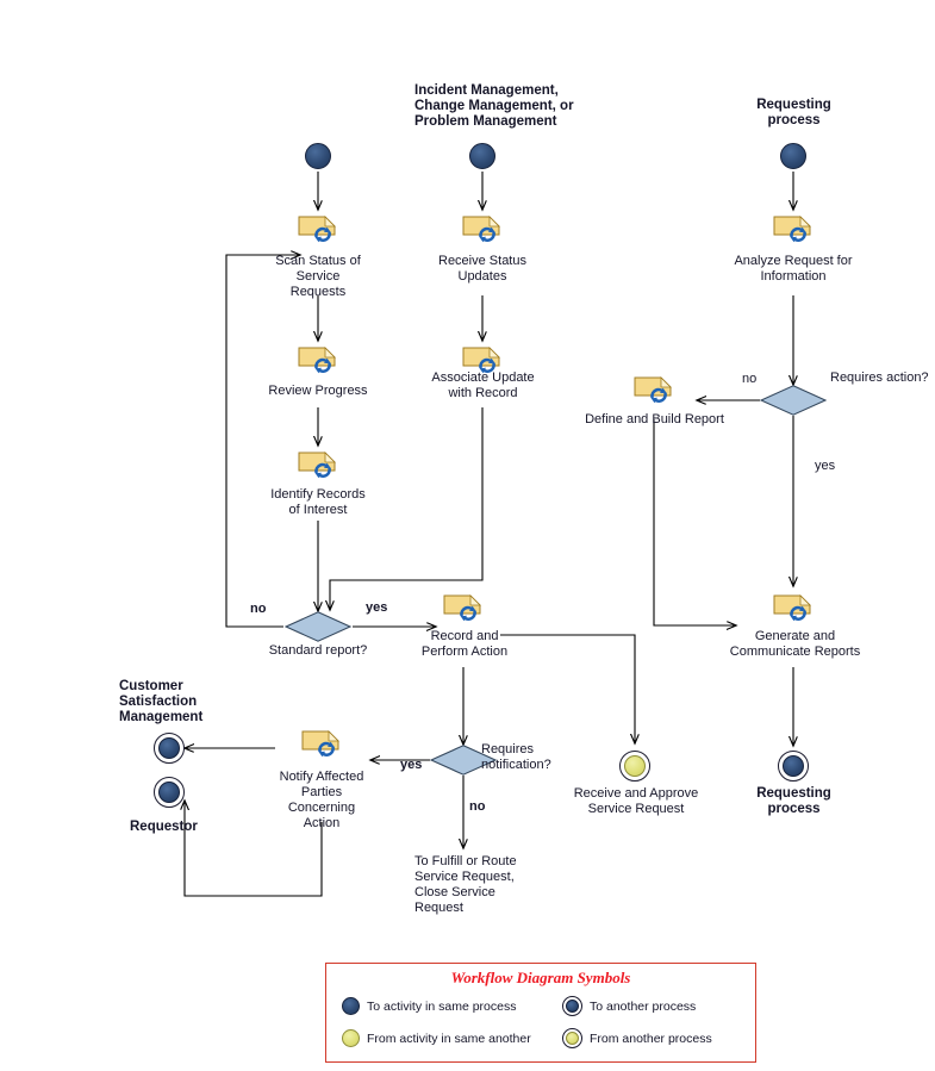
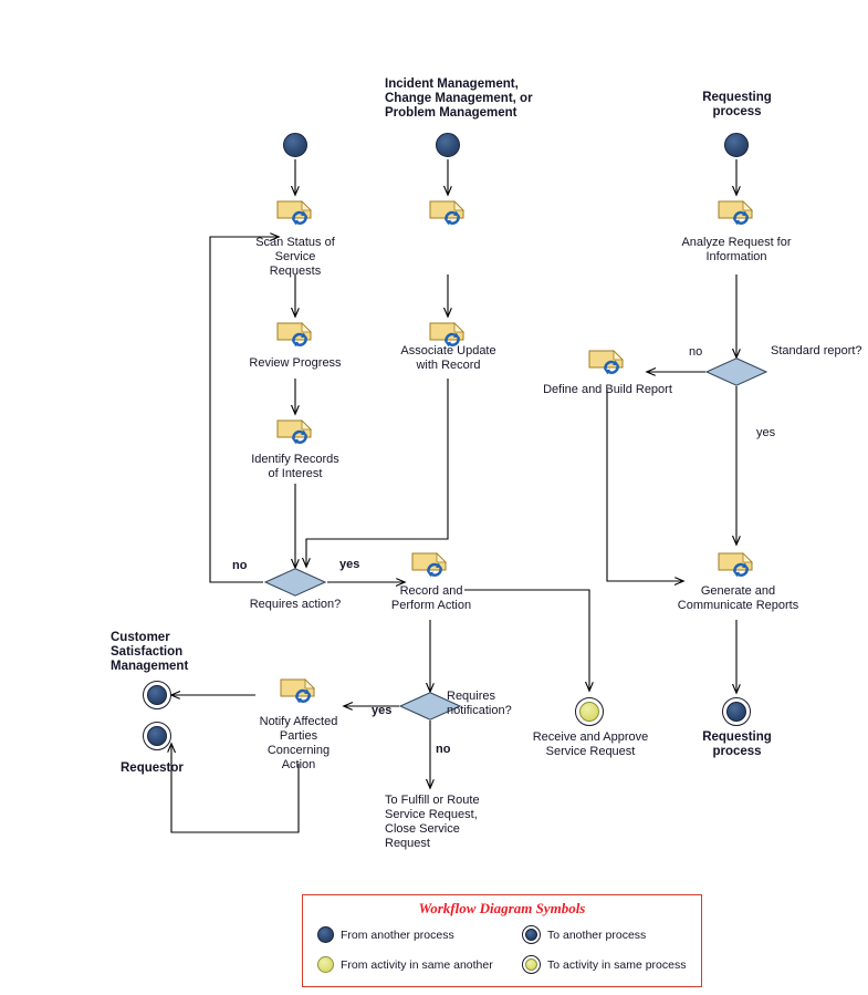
  Scan Status of
  Service
  Requests
  Review Progress
  Identify Records
  of Interest
- Standard report?
+ Requires action?
  no
  yes
  Incident Management,
  Change Management, or
  Problem Management
- Receive Status
- Updates
  Associate Update
  with Record
  Record and
  Perform Action
  Requires
  notification?
  yes
  no
  To Fulfill or Route
  Service Request,
  Close Service
  Request
  Receive and Approve
  Service Request
  Requesting
  process
  Analyze Request for
  Information
- Requires action?
+ Standard report?
  no
  yes
  Define and Build Report
  Generate and
  Communicate Reports
  Requesting
  process
  Customer
  Satisfaction
  Management
  Requestor
  Notify Affected
  Parties
  Concerning
  Action
  Workflow Diagram Symbols
- To activity in same process
+ From another process
  To another process
  From activity in same another
- From another process
+ To activity in same process
